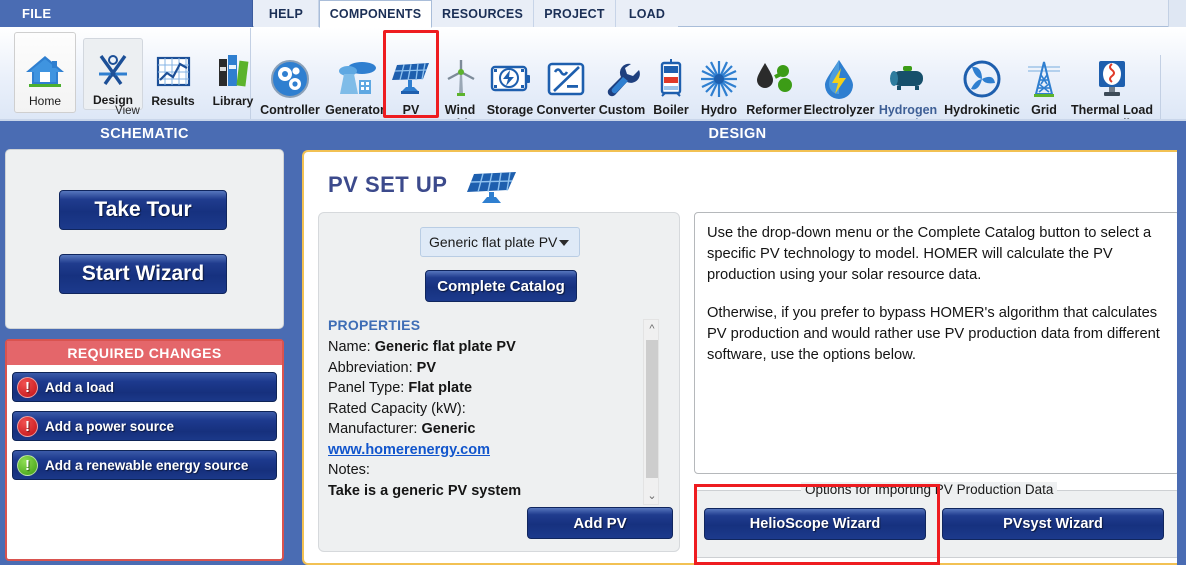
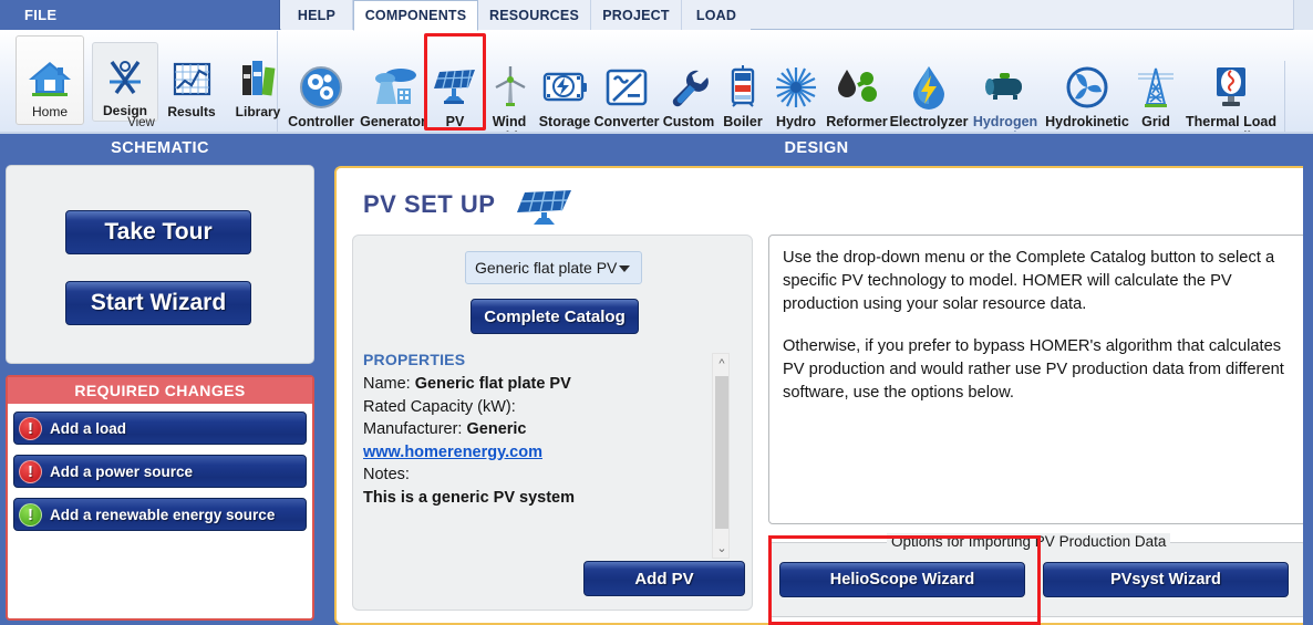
  FILE
  HELP
  COMPONENTS
  RESOURCES
  PROJECT
  LOAD
  Home
  Design
  Results
  Library
  View
  Controller
  Generator
  PV
  Storage
  Converter
  Custom
  Boiler
  Hydro
  Reformer
  Electrolyzer
  Hydrokinetic
  Grid
  SCHEMATIC
  DESIGN
  Take Tour
  Start Wizard
  REQUIRED CHANGES
  !
  Add a load
  !
  Add a power source
  !
  Add a renewable energy source
  PV SET UP
  Generic flat plate PV
  Complete Catalog
  PROPERTIES
  Name: Generic flat plate PV
- Abbreviation: PV
- Panel Type: Flat plate
  Rated Capacity (kW):
  Manufacturer: Generic
  www.homerenergy.com
  Notes:
- Take is a generic PV system
+ This is a generic PV system
  ^
  ⌄
  Add PV
  Use the drop-down menu or the Complete Catalog button to select a specific PV technology to model. HOMER will calculate the PV production using your solar resource data.
  Otherwise, if you prefer to bypass HOMER's algorithm that calculates PV production and would rather use PV production data from different software, use the options below.
  Options for Importing PV Production Data
  HelioScope Wizard
  PVsyst Wizard
